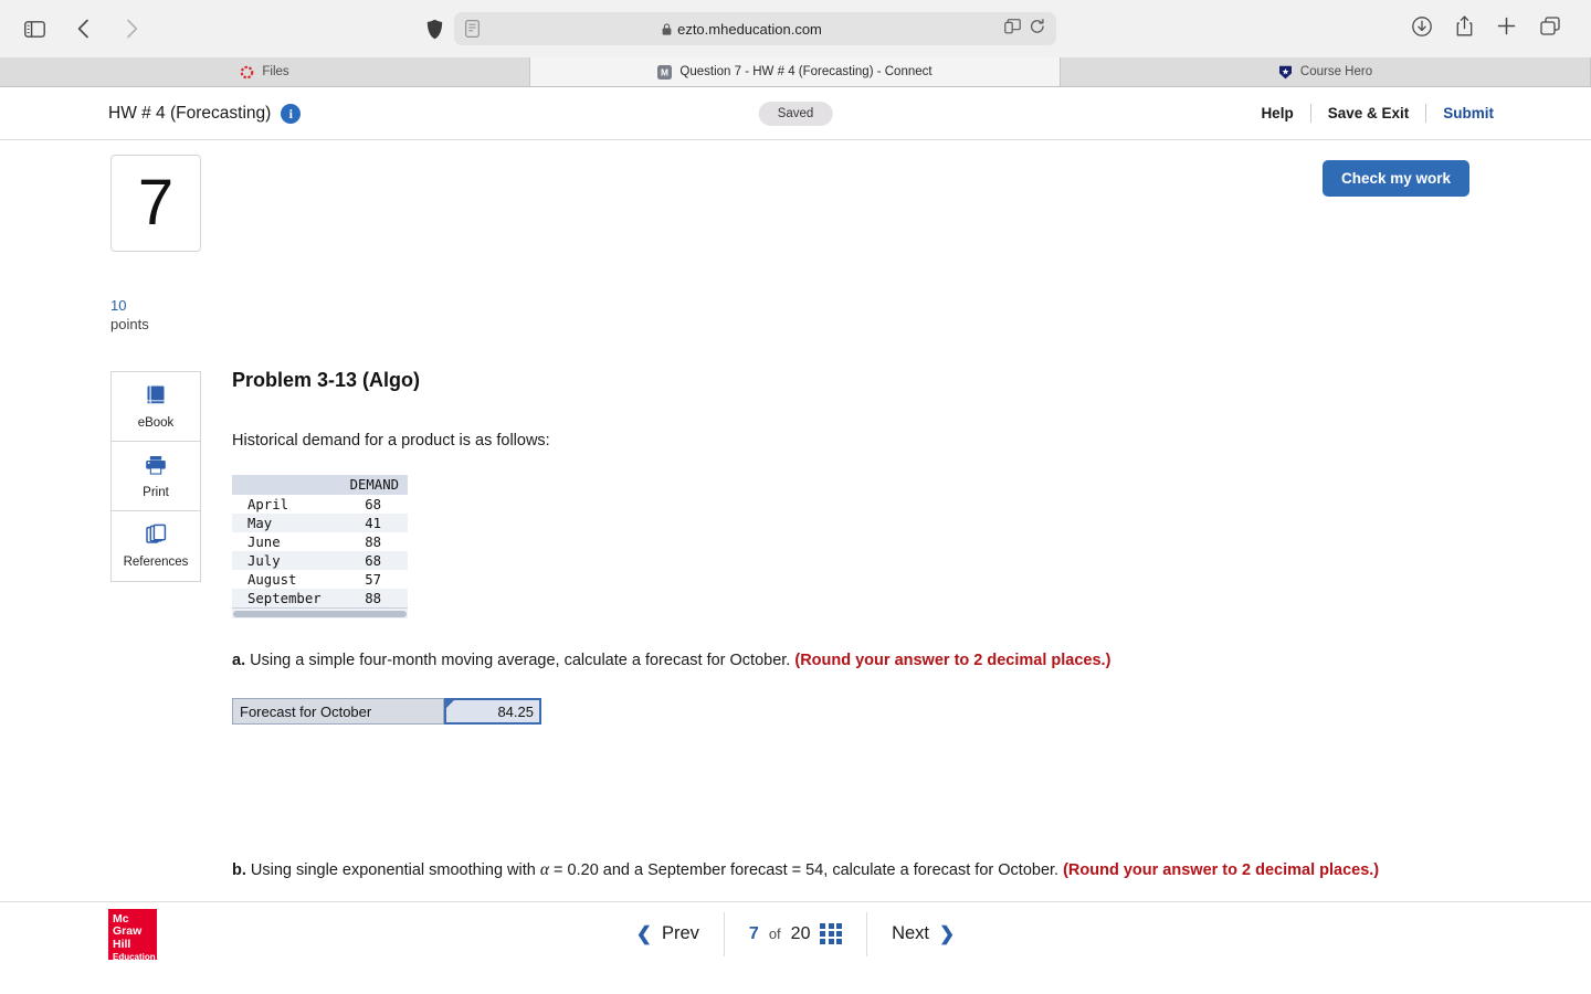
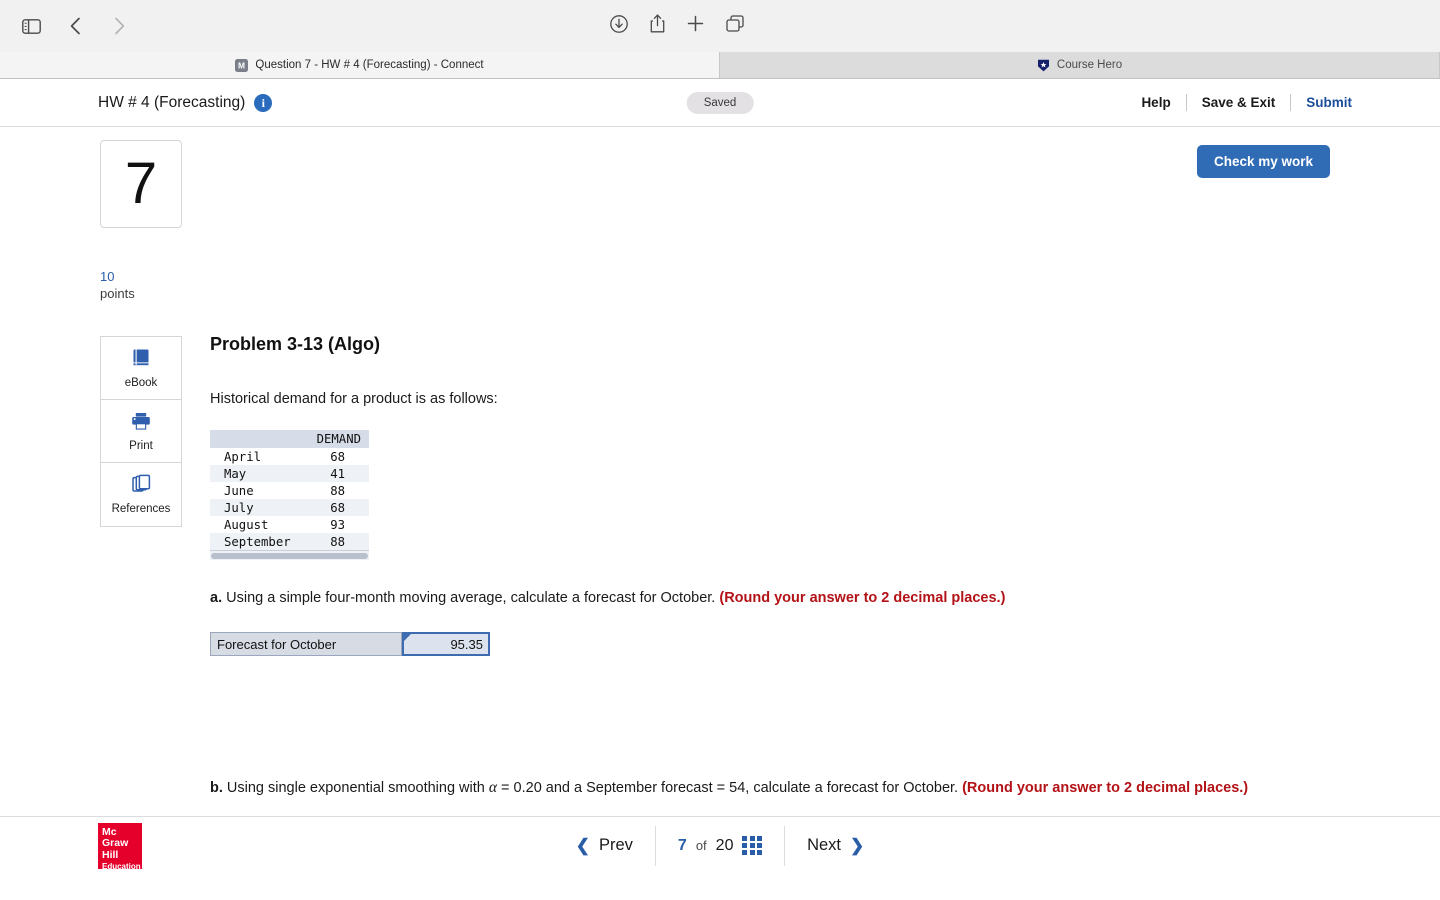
- ezto.mheducation.com
- Files
  M
  Question 7 - HW # 4 (Forecasting) - Connect
  Course Hero
  HW # 4 (Forecasting)
  i
  Saved
  Help
  Save & Exit
  Submit
  Check my work
  7
  10
  points
  eBook
  Print
  References
  Problem 3-13 (Algo)
  Historical demand for a product is as follows:
  	DEMAND
  April	68
  May	41
  June	88
  July	68
- August	57
+ August	93
  September	88
  a. Using a simple four-month moving average, calculate a forecast for October. (Round your answer to 2 decimal places.)
  Forecast for October
- 84.25
+ 95.35
  b. Using single exponential smoothing with α = 0.20 and a September forecast = 54, calculate a forecast for October. (Round your answer to 2 decimal places.)
  Mc
  Graw
  Hill
  Education
  ❮
  Prev
  7
  of
  20
  Next
  ❯
